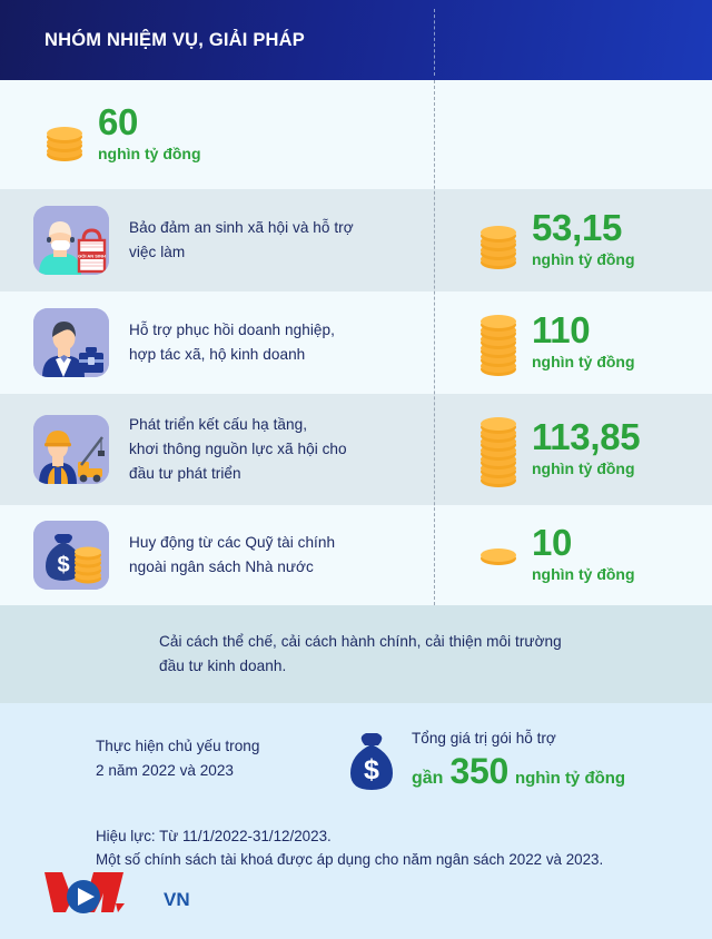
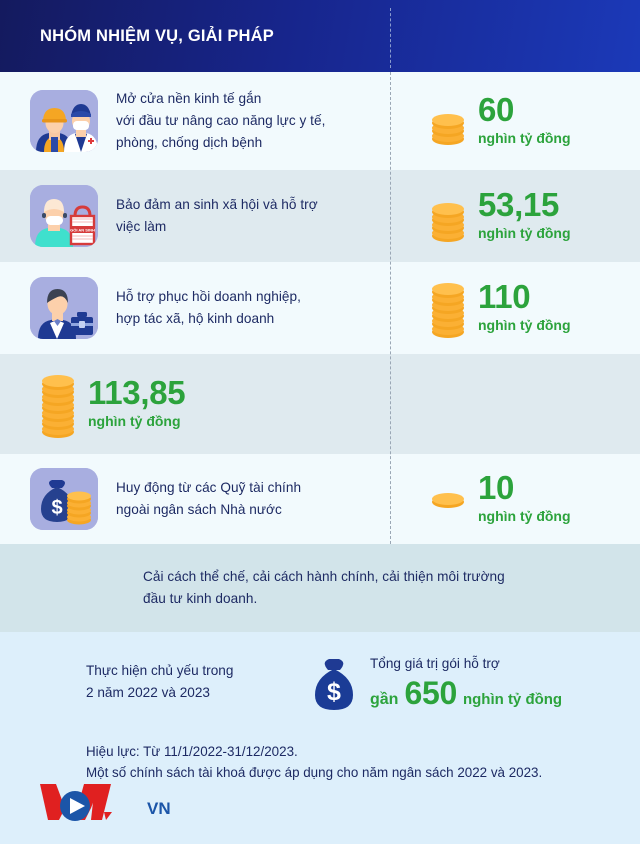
  NHÓM NHIỆM VỤ, GIẢI PHÁP
+ Mở cửa nền kinh tế gắn
+ với đầu tư nâng cao năng lực y tế,
+ phòng, chống dịch bệnh
  60
  nghìn tỷ đồng
  Bảo đảm an sinh xã hội và hỗ trợ
  việc làm
  53,15
  nghìn tỷ đồng
  Hỗ trợ phục hồi doanh nghiệp,
  hợp tác xã, hộ kinh doanh
  110
  nghìn tỷ đồng
- Phát triển kết cấu hạ tầng,
- khơi thông nguồn lực xã hội cho
- đầu tư phát triển
  113,85
  nghìn tỷ đồng
  $
  Huy động từ các Quỹ tài chính
  ngoài ngân sách Nhà nước
  10
  nghìn tỷ đồng
  Cải cách thể chế, cải cách hành chính, cải thiện môi trường
  đầu tư kinh doanh.
  Thực hiện chủ yếu trong
  2 năm 2022 và 2023
  $
  Tổng giá trị gói hỗ trợ
  gần
- 350
+ 650
  nghìn tỷ đồng
  Hiệu lực: Từ 11/1/2022-31/12/2023.
  Một số chính sách tài khoá được áp dụng cho năm ngân sách 2022 và 2023.
  VN
